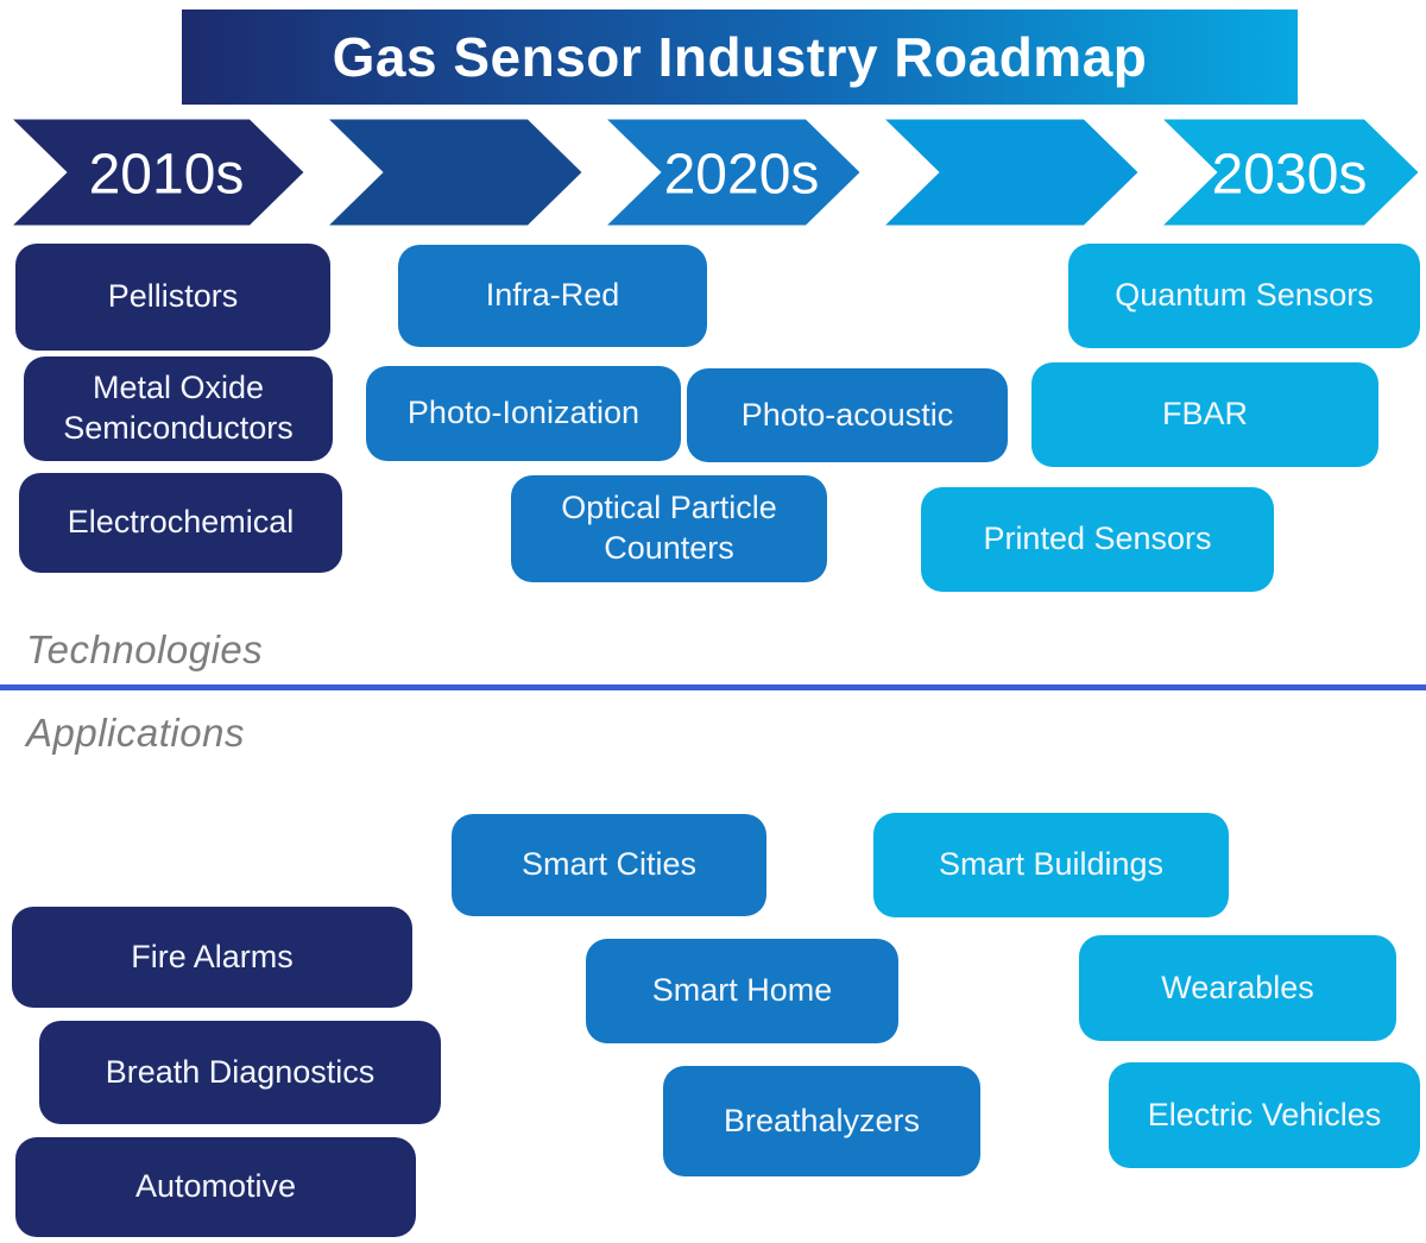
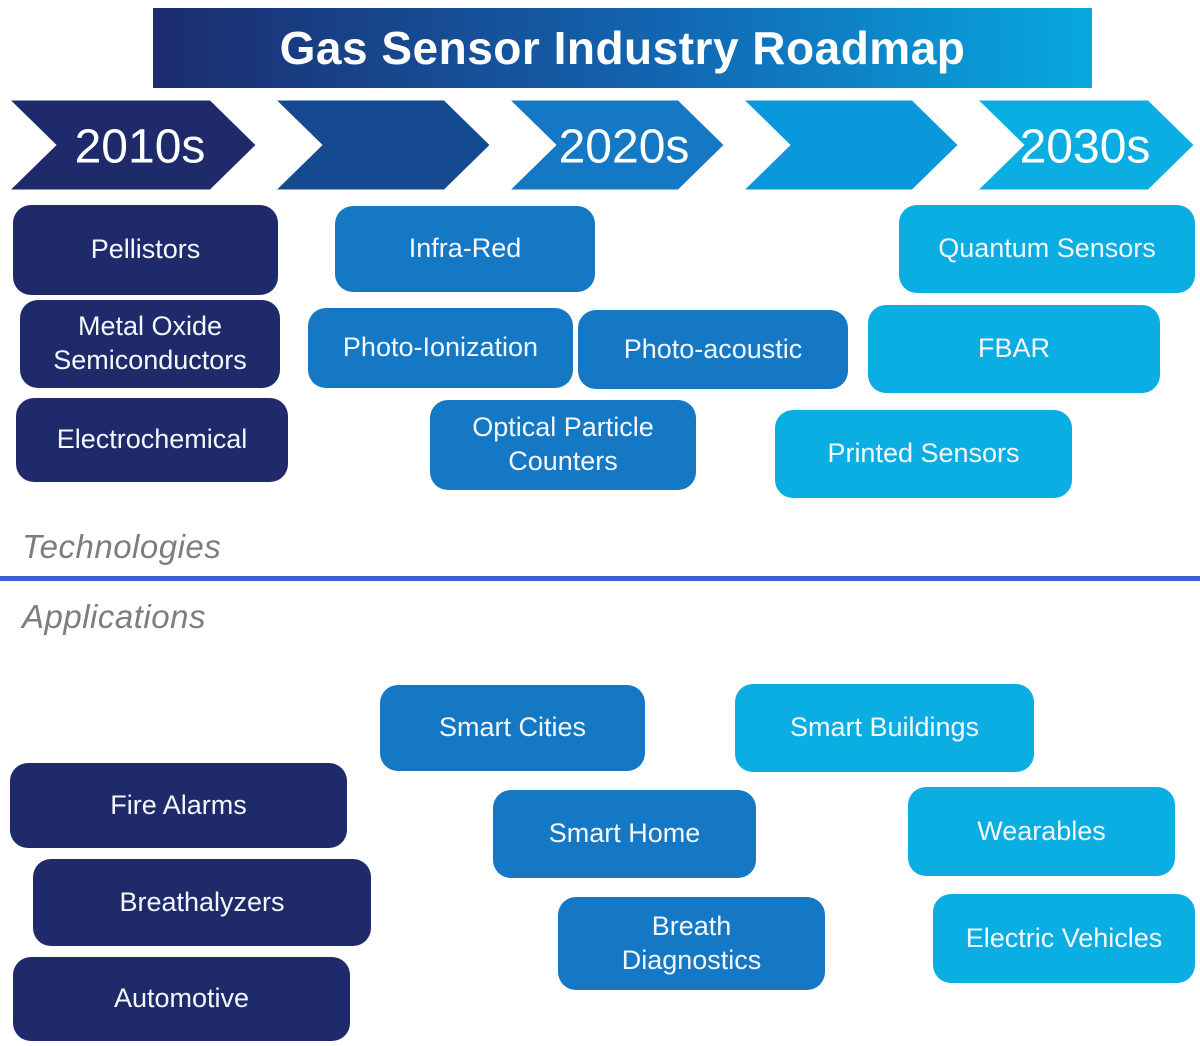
  Gas Sensor Industry Roadmap
  2010s
  2020s
  2030s
  Pellistors
  Metal Oxide Semiconductors
  Electrochemical
  Infra-Red
  Photo-Ionization
  Photo-acoustic
  Optical Particle Counters
  Quantum Sensors
  FBAR
  Printed Sensors
  Technologies
  Applications
  Smart Cities
  Smart Buildings
  Smart Home
  Wearables
- Breathalyzers
+ Breath Diagnostics
  Electric Vehicles
  Fire Alarms
- Breath Diagnostics
+ Breathalyzers
  Automotive
